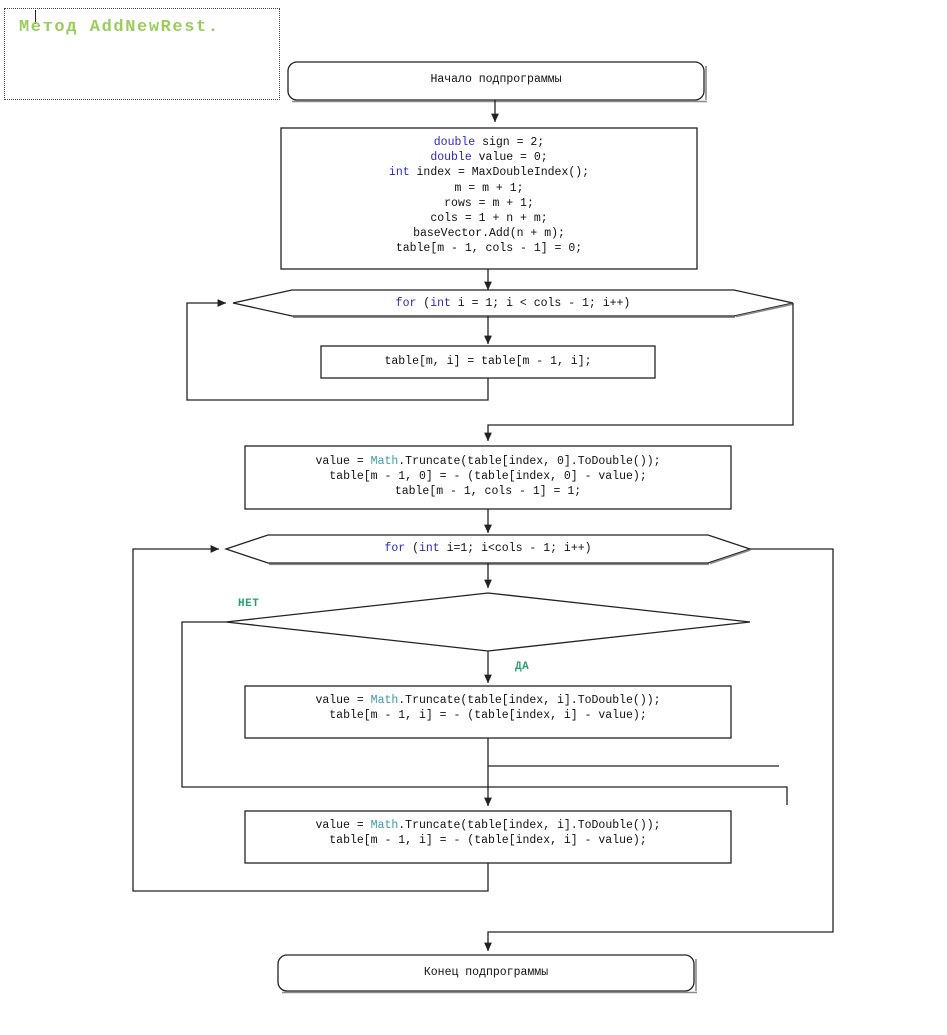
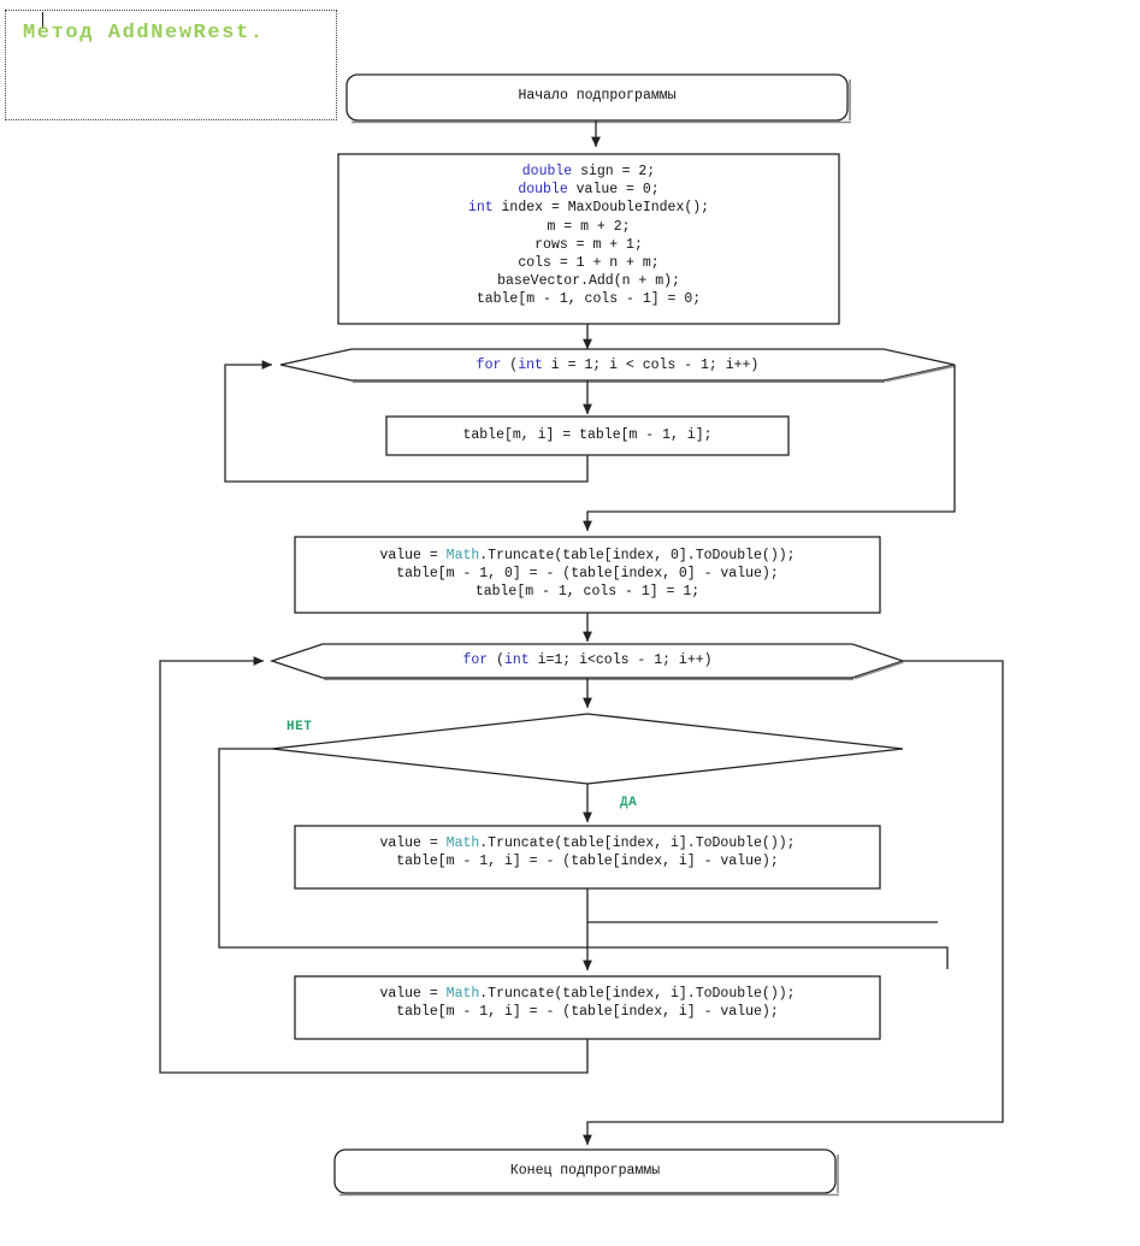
  Метод AddNewRest.
  Начало подпрограммы
  double sign = 2;
  double value = 0;
  int index = MaxDoubleIndex();
- m = m + 1;
+ m = m + 2;
  rows = m + 1;
  cols = 1 + n + m;
  baseVector.Add(n + m);
  table[m - 1, cols - 1] = 0;
  for (int i = 1; i < cols - 1; i++)
  table[m, i] = table[m - 1, i];
  value = Math.Truncate(table[index, 0].ToDouble());
  table[m - 1, 0] = - (table[index, 0] - value);
  table[m - 1, cols - 1] = 1;
  for (int i=1; i<cols - 1; i++)
  value = Math.Truncate(table[index, i].ToDouble());
  table[m - 1, i] = - (table[index, i] - value);
  value = Math.Truncate(table[index, i].ToDouble());
  table[m - 1, i] = - (table[index, i] - value);
  Конец подпрограммы
  НЕТ
  ДА
